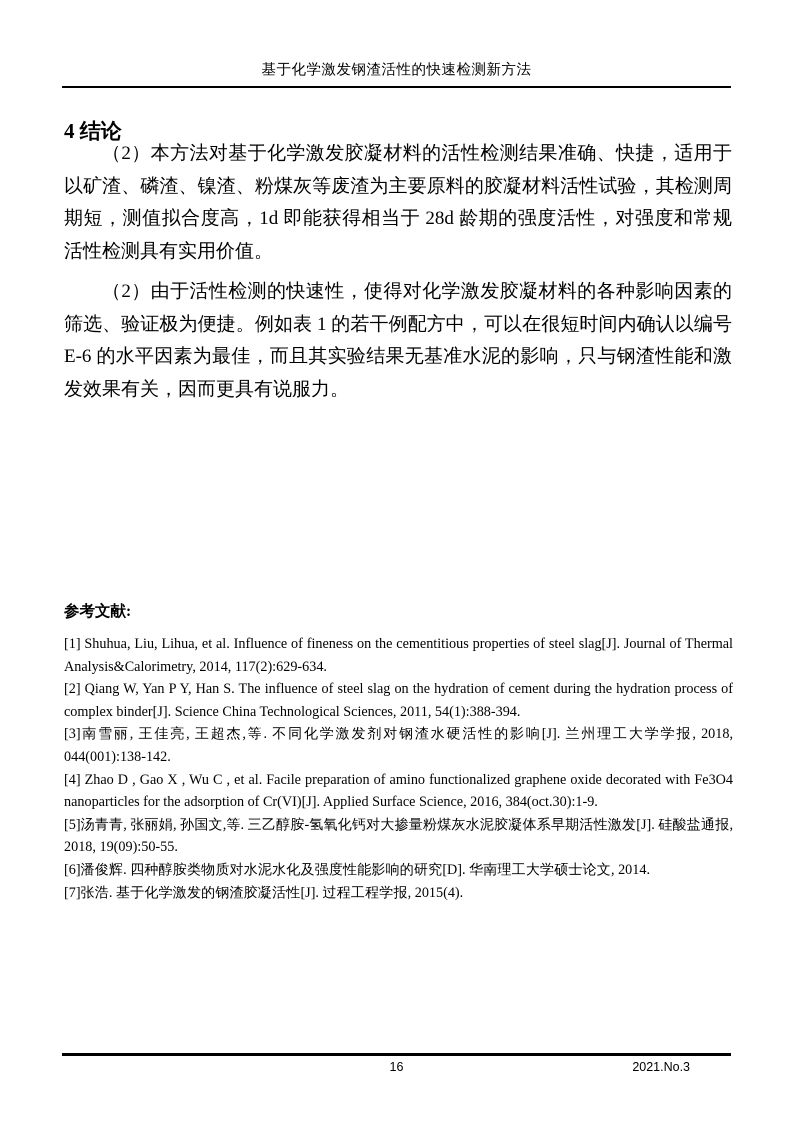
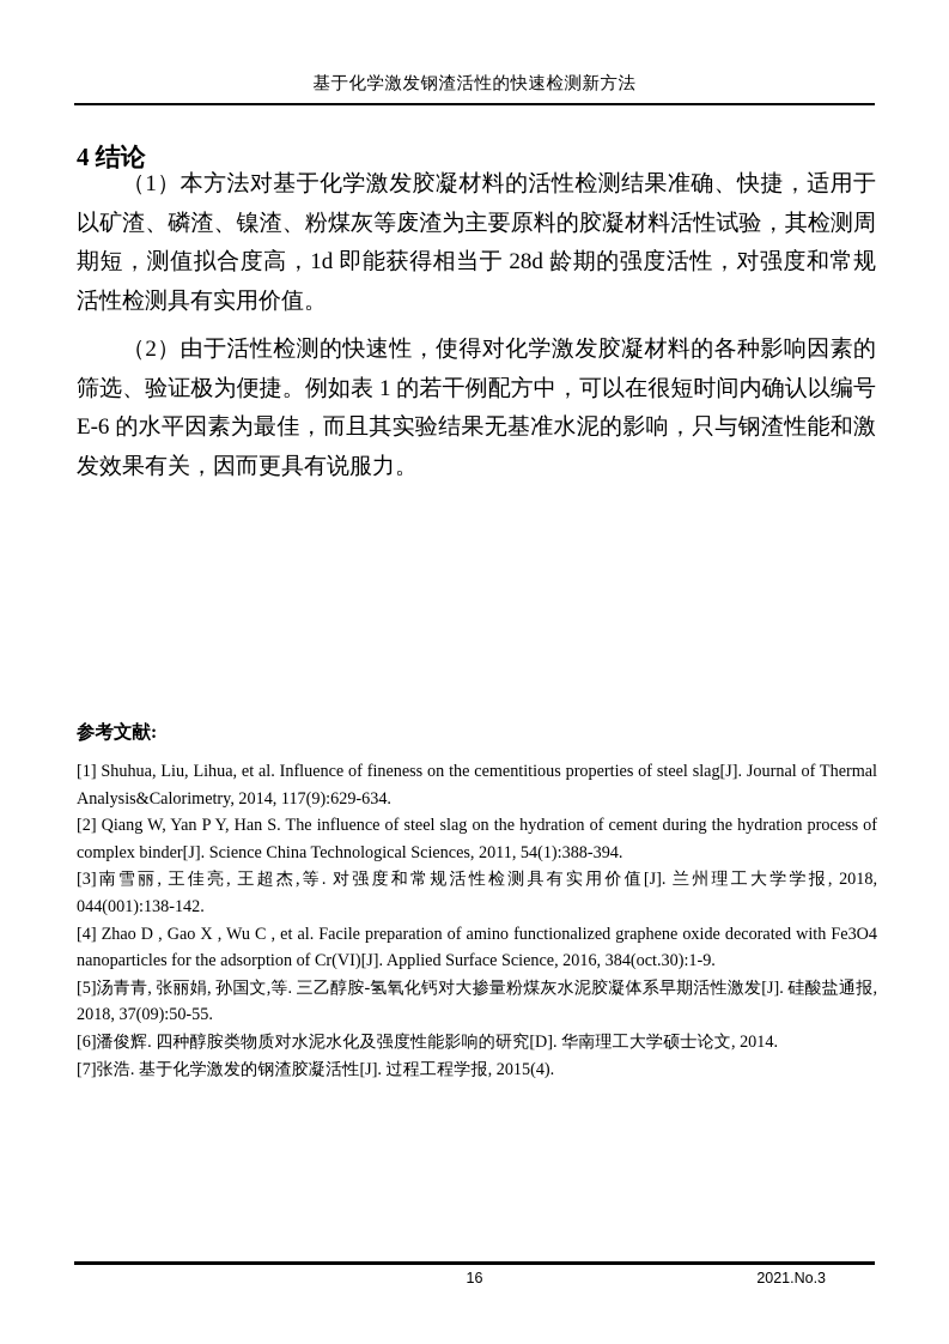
  基于化学激发钢渣活性的快速检测新方法
  4 结论
- （2）本方法对基于化学激发胶凝材料的活性检测结果准确、快捷，适用于以矿渣、磷渣、镍渣、粉煤灰等废渣为主要原料的胶凝材料活性试验，其检测周期短，测值拟合度高，1d 即能获得相当于 28d 龄期的强度活性，对强度和常规活性检测具有实用价值。
+ （1）本方法对基于化学激发胶凝材料的活性检测结果准确、快捷，适用于以矿渣、磷渣、镍渣、粉煤灰等废渣为主要原料的胶凝材料活性试验，其检测周期短，测值拟合度高，1d 即能获得相当于 28d 龄期的强度活性，对强度和常规活性检测具有实用价值。
  （2）由于活性检测的快速性，使得对化学激发胶凝材料的各种影响因素的筛选、验证极为便捷。例如表 1 的若干例配方中，可以在很短时间内确认以编号 E-6 的水平因素为最佳，而且其实验结果无基准水泥的影响，只与钢渣性能和激发效果有关，因而更具有说服力。
  参考文献:
- [1] Shuhua, Liu, Lihua, et al. Influence of fineness on the cementitious properties of steel slag[J]. Journal of Thermal Analysis&Calorimetry, 2014, 117(2):629-634.
+ [1] Shuhua, Liu, Lihua, et al. Influence of fineness on the cementitious properties of steel slag[J]. Journal of Thermal Analysis&Calorimetry, 2014, 117(9):629-634.
  [2] Qiang W, Yan P Y, Han S. The influence of steel slag on the hydration of cement during the hydration process of complex binder[J]. Science China Technological Sciences, 2011, 54(1):388-394.
- [3]南雪丽, 王佳亮, 王超杰,等. 不同化学激发剂对钢渣水硬活性的影响[J]. 兰州理工大学学报, 2018, 044(001):138-142.
+ [3]南雪丽, 王佳亮, 王超杰,等. 对强度和常规活性检测具有实用价值[J]. 兰州理工大学学报, 2018, 044(001):138-142.
  [4] Zhao D , Gao X , Wu C , et al. Facile preparation of amino functionalized graphene oxide decorated with Fe3O4 nanoparticles for the adsorption of Cr(VI)[J]. Applied Surface Science, 2016, 384(oct.30):1-9.
- [5]汤青青, 张丽娟, 孙国文,等. 三乙醇胺-氢氧化钙对大掺量粉煤灰水泥胶凝体系早期活性激发[J]. 硅酸盐通报, 2018, 19(09):50-55.
+ [5]汤青青, 张丽娟, 孙国文,等. 三乙醇胺-氢氧化钙对大掺量粉煤灰水泥胶凝体系早期活性激发[J]. 硅酸盐通报, 2018, 37(09):50-55.
  [6]潘俊辉. 四种醇胺类物质对水泥水化及强度性能影响的研究[D]. 华南理工大学硕士论文, 2014.
  [7]张浩. 基于化学激发的钢渣胶凝活性[J]. 过程工程学报, 2015(4).
  16
  2021.No.3
